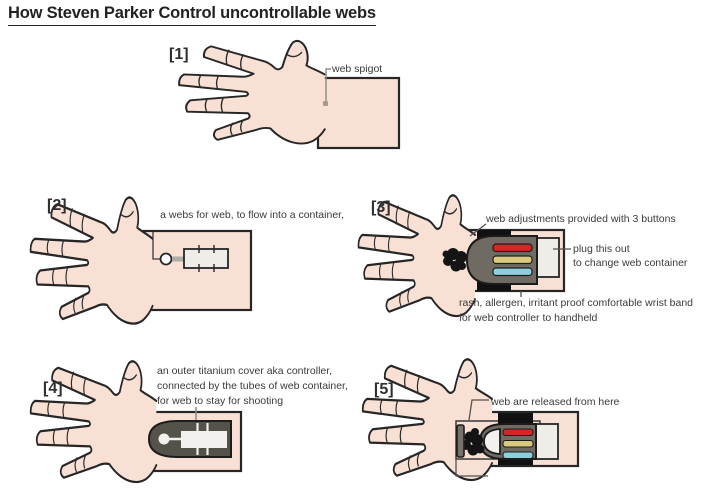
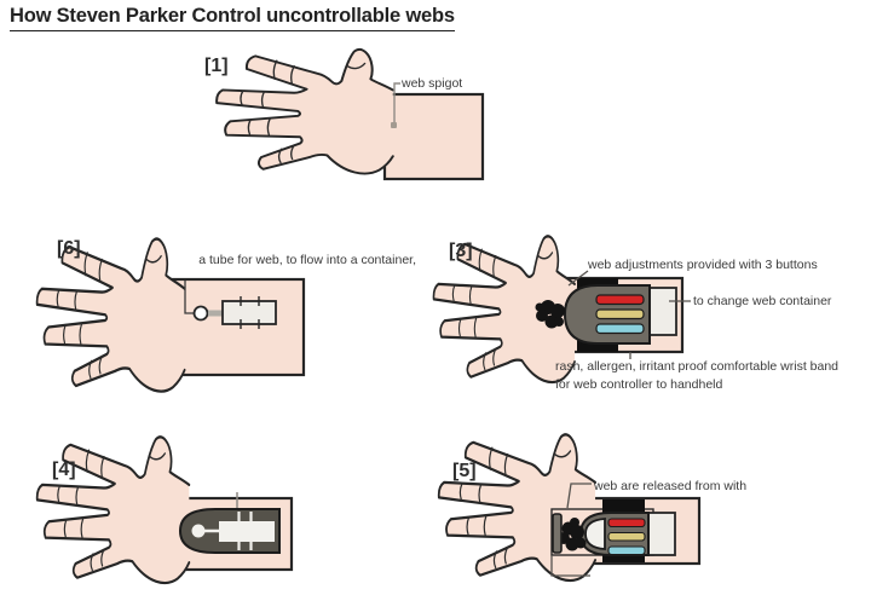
  How Steven Parker Control uncontrollable webs
  [1]
- [2]
+ [6]
  [3]
  [4]
  [5]
  web spigot
- a webs for web, to flow into a container,
+ a tube for web, to flow into a container,
  web adjustments provided with 3 buttons
- plug this out
  to change web container
  rash, allergen, irritant proof comfortable wrist band
  for web controller to handheld
- an outer titanium cover aka controller,
- connected by the tubes of web container,
- for web to stay for shooting
- web are released from here
+ web are released from with
